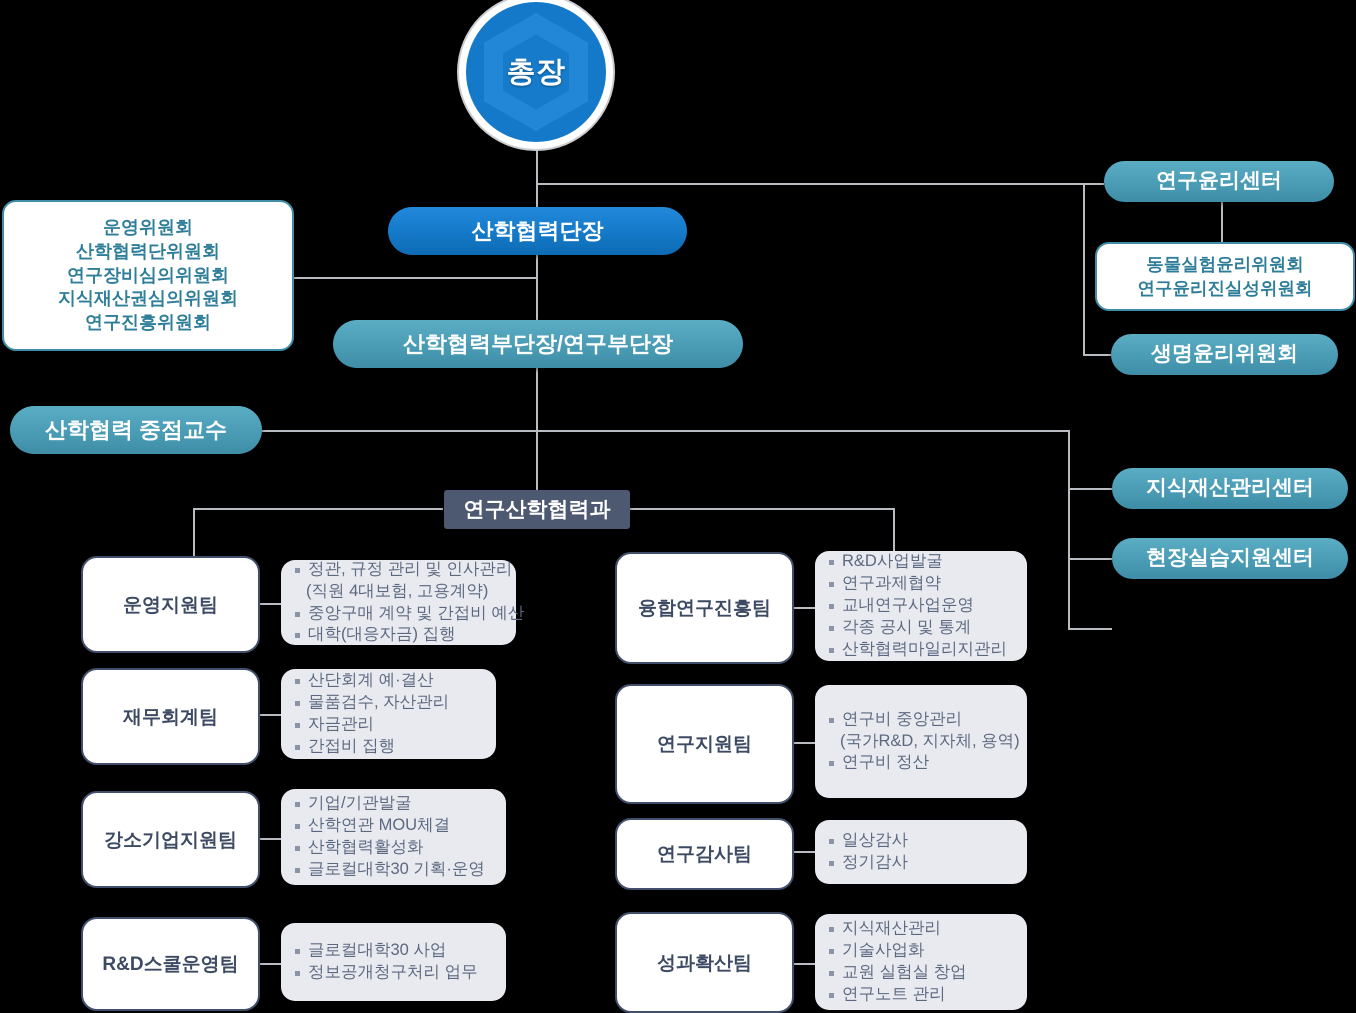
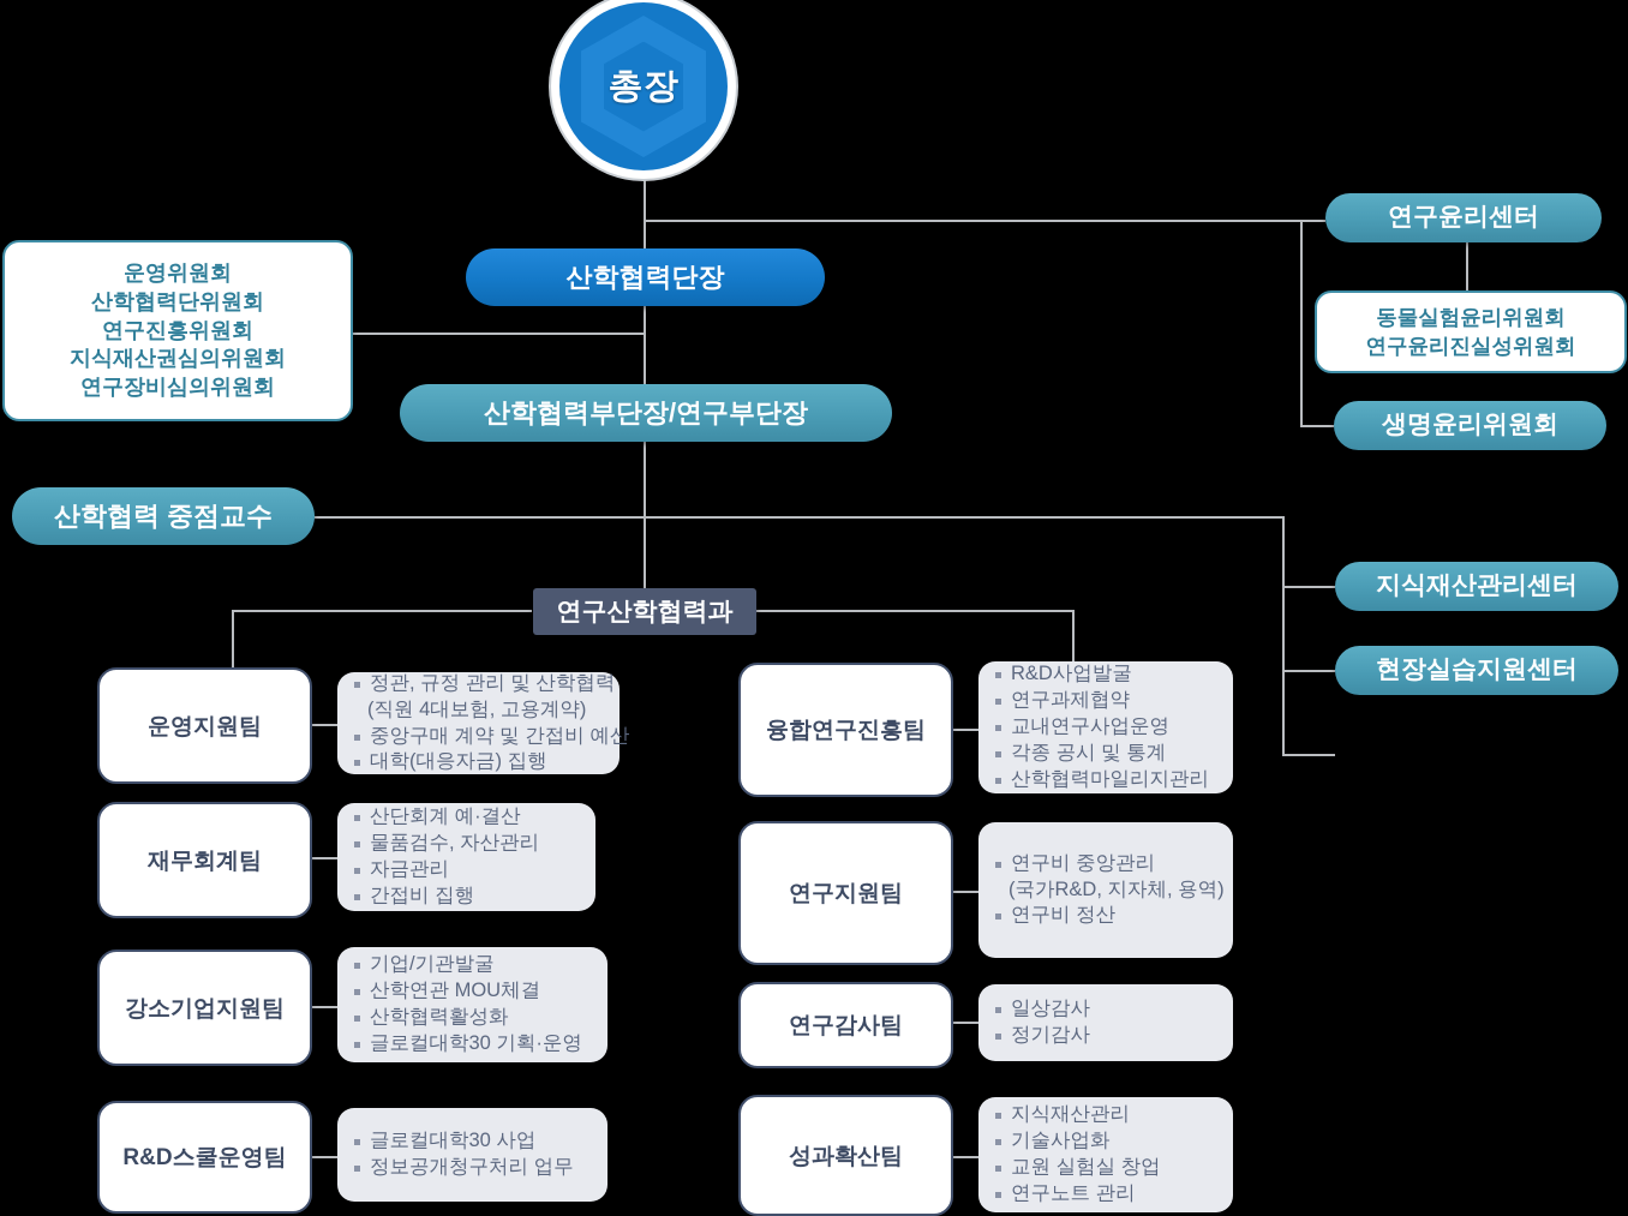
  총장
  산학협력단장
  산학협력부단장/연구부단장
  산학협력 중점교수
  운영위원회
  산학협력단위원회
- 연구장비심의위원회
+ 연구진흥위원회
  지식재산권심의위원회
- 연구진흥위원회
+ 연구장비심의위원회
  연구윤리센터
  동물실험윤리위원회
  연구윤리진실성위원회
  생명윤리위원회
  지식재산관리센터
  현장실습지원센터
  연구산학협력과
  운영지원팀
- 정관, 규정 관리 및 인사관리
+ 정관, 규정 관리 및 산학협력
  (직원 4대보험, 고용계약)
  중앙구매 계약 및 간접비 예산
  대학(대응자금) 집행
  재무회계팀
  산단회계 예·결산
  물품검수, 자산관리
  자금관리
  간접비 집행
  강소기업지원팀
  기업/기관발굴
  산학연관 MOU체결
  산학협력활성화
  글로컬대학30 기획·운영
  R&D스쿨운영팀
  글로컬대학30 사업
  정보공개청구처리 업무
  융합연구진흥팀
  R&D사업발굴
  연구과제협약
  교내연구사업운영
  각종 공시 및 통계
  산학협력마일리지관리
  연구지원팀
  연구비 중앙관리
  (국가R&D, 지자체, 용역)
  연구비 정산
  연구감사팀
  일상감사
  정기감사
  성과확산팀
  지식재산관리
  기술사업화
  교원 실험실 창업
  연구노트 관리
